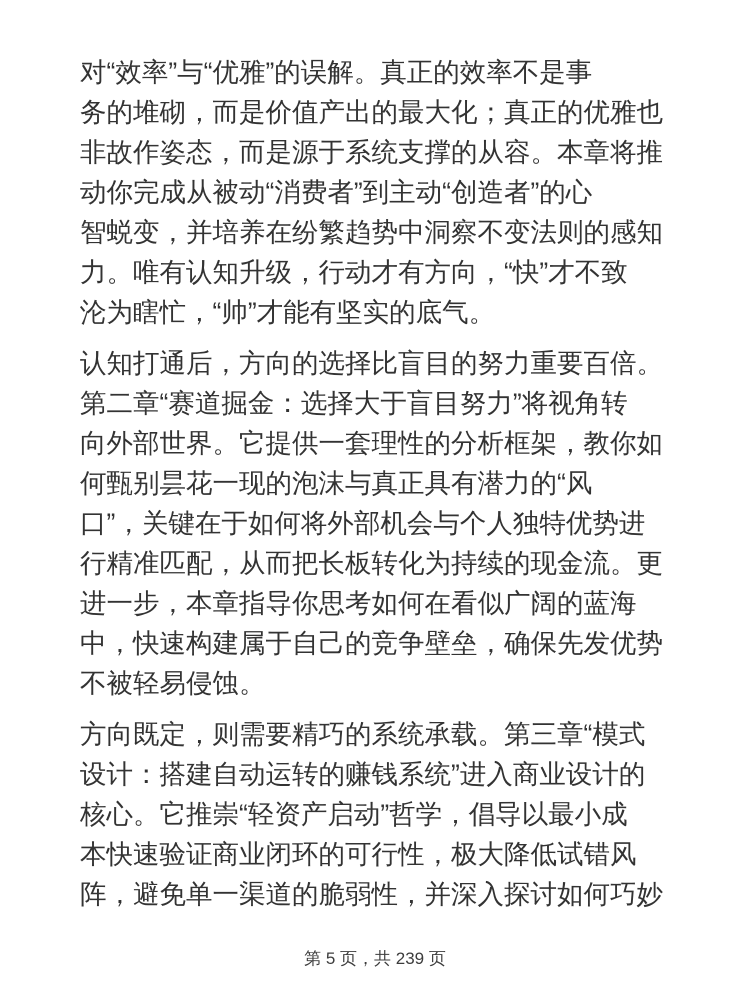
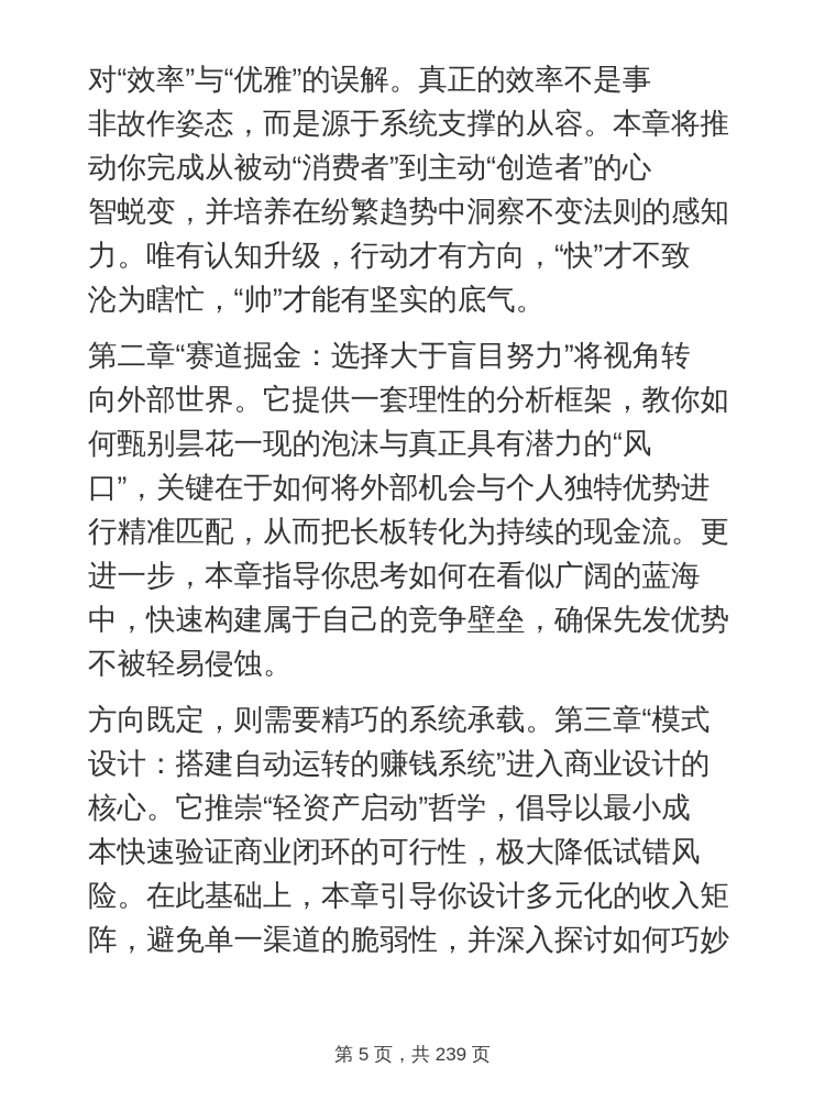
  对“效率”与“优雅”的误解。真正的效率不是事
- 务的堆砌，而是价值产出的最大化；真正的优雅也
  非故作姿态，而是源于系统支撑的从容。本章将推
  动你完成从被动“消费者”到主动“创造者”的心
  智蜕变，并培养在纷繁趋势中洞察不变法则的感知
  力。唯有认知升级，行动才有方向，“快”才不致
  沦为瞎忙，“帅”才能有坚实的底气。
- 认知打通后，方向的选择比盲目的努力重要百倍。
  第二章“赛道掘金：选择大于盲目努力”将视角转
  向外部世界。它提供一套理性的分析框架，教你如
  何甄别昙花一现的泡沫与真正具有潜力的“风
  口”，关键在于如何将外部机会与个人独特优势进
  行精准匹配，从而把长板转化为持续的现金流。更
  进一步，本章指导你思考如何在看似广阔的蓝海
  中，快速构建属于自己的竞争壁垒，确保先发优势
  不被轻易侵蚀。
  方向既定，则需要精巧的系统承载。第三章“模式
  设计：搭建自动运转的赚钱系统”进入商业设计的
  核心。它推崇“轻资产启动”哲学，倡导以最小成
  本快速验证商业闭环的可行性，极大降低试错风
+ 险。在此基础上，本章引导你设计多元化的收入矩
  阵，避免单一渠道的脆弱性，并深入探讨如何巧妙
  第 5 页，共 239 页
